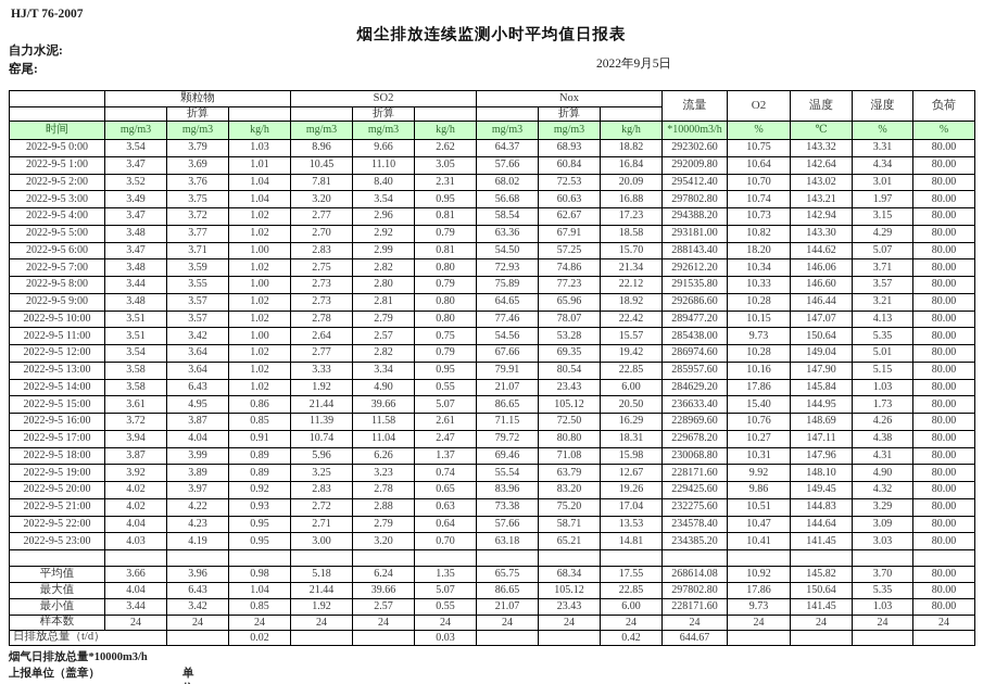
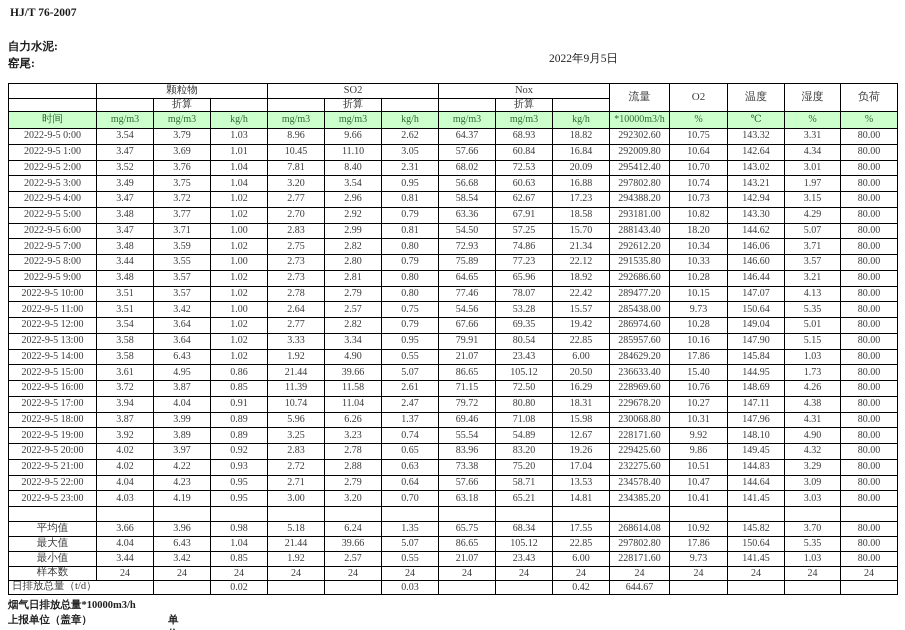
  HJ/T 76-2007
- 烟尘排放连续监测小时平均值日报表
  自力水泥:
  窑尾:
  2022年9月5日
  	颗粒物	SO2	Nox	流量	O2	温度	湿度	负荷
  		折算			折算			折算
  时间	mg/m3	mg/m3	kg/h	mg/m3	mg/m3	kg/h	mg/m3	mg/m3	kg/h	*10000m3/h	%	℃	%	%
  2022-9-5 0:00	3.54	3.79	1.03	8.96	9.66	2.62	64.37	68.93	18.82	292302.60	10.75	143.32	3.31	80.00
  2022-9-5 1:00	3.47	3.69	1.01	10.45	11.10	3.05	57.66	60.84	16.84	292009.80	10.64	142.64	4.34	80.00
  2022-9-5 2:00	3.52	3.76	1.04	7.81	8.40	2.31	68.02	72.53	20.09	295412.40	10.70	143.02	3.01	80.00
  2022-9-5 3:00	3.49	3.75	1.04	3.20	3.54	0.95	56.68	60.63	16.88	297802.80	10.74	143.21	1.97	80.00
  2022-9-5 4:00	3.47	3.72	1.02	2.77	2.96	0.81	58.54	62.67	17.23	294388.20	10.73	142.94	3.15	80.00
  2022-9-5 5:00	3.48	3.77	1.02	2.70	2.92	0.79	63.36	67.91	18.58	293181.00	10.82	143.30	4.29	80.00
  2022-9-5 6:00	3.47	3.71	1.00	2.83	2.99	0.81	54.50	57.25	15.70	288143.40	18.20	144.62	5.07	80.00
  2022-9-5 7:00	3.48	3.59	1.02	2.75	2.82	0.80	72.93	74.86	21.34	292612.20	10.34	146.06	3.71	80.00
  2022-9-5 8:00	3.44	3.55	1.00	2.73	2.80	0.79	75.89	77.23	22.12	291535.80	10.33	146.60	3.57	80.00
  2022-9-5 9:00	3.48	3.57	1.02	2.73	2.81	0.80	64.65	65.96	18.92	292686.60	10.28	146.44	3.21	80.00
  2022-9-5 10:00	3.51	3.57	1.02	2.78	2.79	0.80	77.46	78.07	22.42	289477.20	10.15	147.07	4.13	80.00
  2022-9-5 11:00	3.51	3.42	1.00	2.64	2.57	0.75	54.56	53.28	15.57	285438.00	9.73	150.64	5.35	80.00
  2022-9-5 12:00	3.54	3.64	1.02	2.77	2.82	0.79	67.66	69.35	19.42	286974.60	10.28	149.04	5.01	80.00
  2022-9-5 13:00	3.58	3.64	1.02	3.33	3.34	0.95	79.91	80.54	22.85	285957.60	10.16	147.90	5.15	80.00
  2022-9-5 14:00	3.58	6.43	1.02	1.92	4.90	0.55	21.07	23.43	6.00	284629.20	17.86	145.84	1.03	80.00
  2022-9-5 15:00	3.61	4.95	0.86	21.44	39.66	5.07	86.65	105.12	20.50	236633.40	15.40	144.95	1.73	80.00
  2022-9-5 16:00	3.72	3.87	0.85	11.39	11.58	2.61	71.15	72.50	16.29	228969.60	10.76	148.69	4.26	80.00
  2022-9-5 17:00	3.94	4.04	0.91	10.74	11.04	2.47	79.72	80.80	18.31	229678.20	10.27	147.11	4.38	80.00
  2022-9-5 18:00	3.87	3.99	0.89	5.96	6.26	1.37	69.46	71.08	15.98	230068.80	10.31	147.96	4.31	80.00
- 2022-9-5 19:00	3.92	3.89	0.89	3.25	3.23	0.74	55.54	63.79	12.67	228171.60	9.92	148.10	4.90	80.00
+ 2022-9-5 19:00	3.92	3.89	0.89	3.25	3.23	0.74	55.54	54.89	12.67	228171.60	9.92	148.10	4.90	80.00
  2022-9-5 20:00	4.02	3.97	0.92	2.83	2.78	0.65	83.96	83.20	19.26	229425.60	9.86	149.45	4.32	80.00
  2022-9-5 21:00	4.02	4.22	0.93	2.72	2.88	0.63	73.38	75.20	17.04	232275.60	10.51	144.83	3.29	80.00
  2022-9-5 22:00	4.04	4.23	0.95	2.71	2.79	0.64	57.66	58.71	13.53	234578.40	10.47	144.64	3.09	80.00
  2022-9-5 23:00	4.03	4.19	0.95	3.00	3.20	0.70	63.18	65.21	14.81	234385.20	10.41	141.45	3.03	80.00
  平均值	3.66	3.96	0.98	5.18	6.24	1.35	65.75	68.34	17.55	268614.08	10.92	145.82	3.70	80.00
  最大值	4.04	6.43	1.04	21.44	39.66	5.07	86.65	105.12	22.85	297802.80	17.86	150.64	5.35	80.00
  最小值	3.44	3.42	0.85	1.92	2.57	0.55	21.07	23.43	6.00	228171.60	9.73	141.45	1.03	80.00
  样本数	24	24	24	24	24	24	24	24	24	24	24	24	24	24
  日排放总量（t/d）		0.02			0.03			0.42	644.67
  烟气日排放总量*10000m3/h
  上报单位（盖章）
